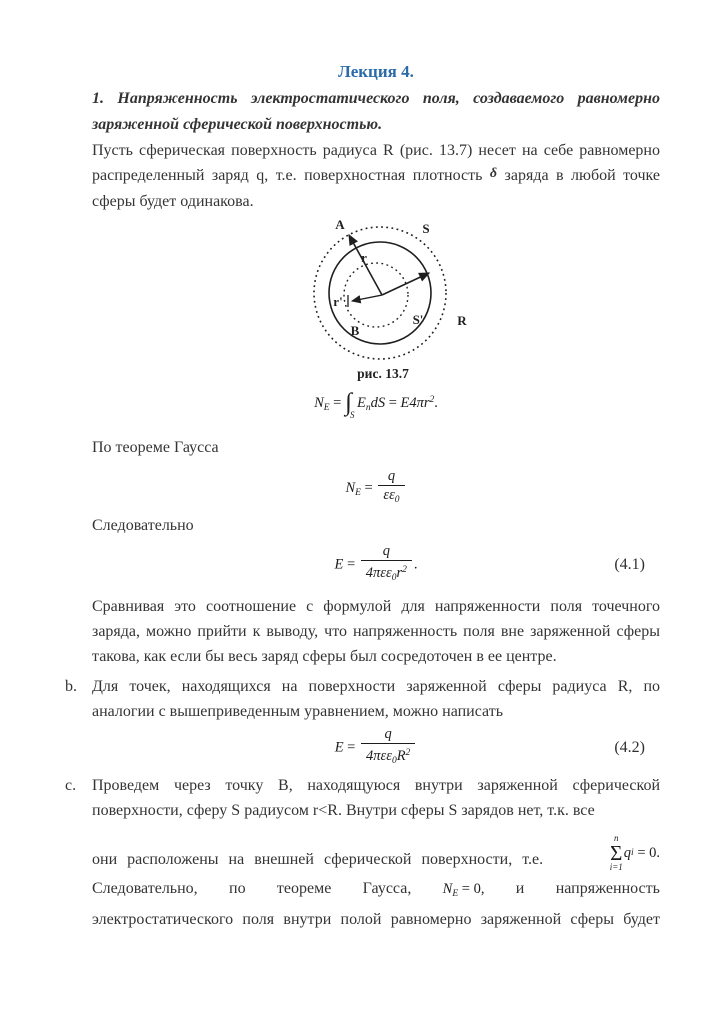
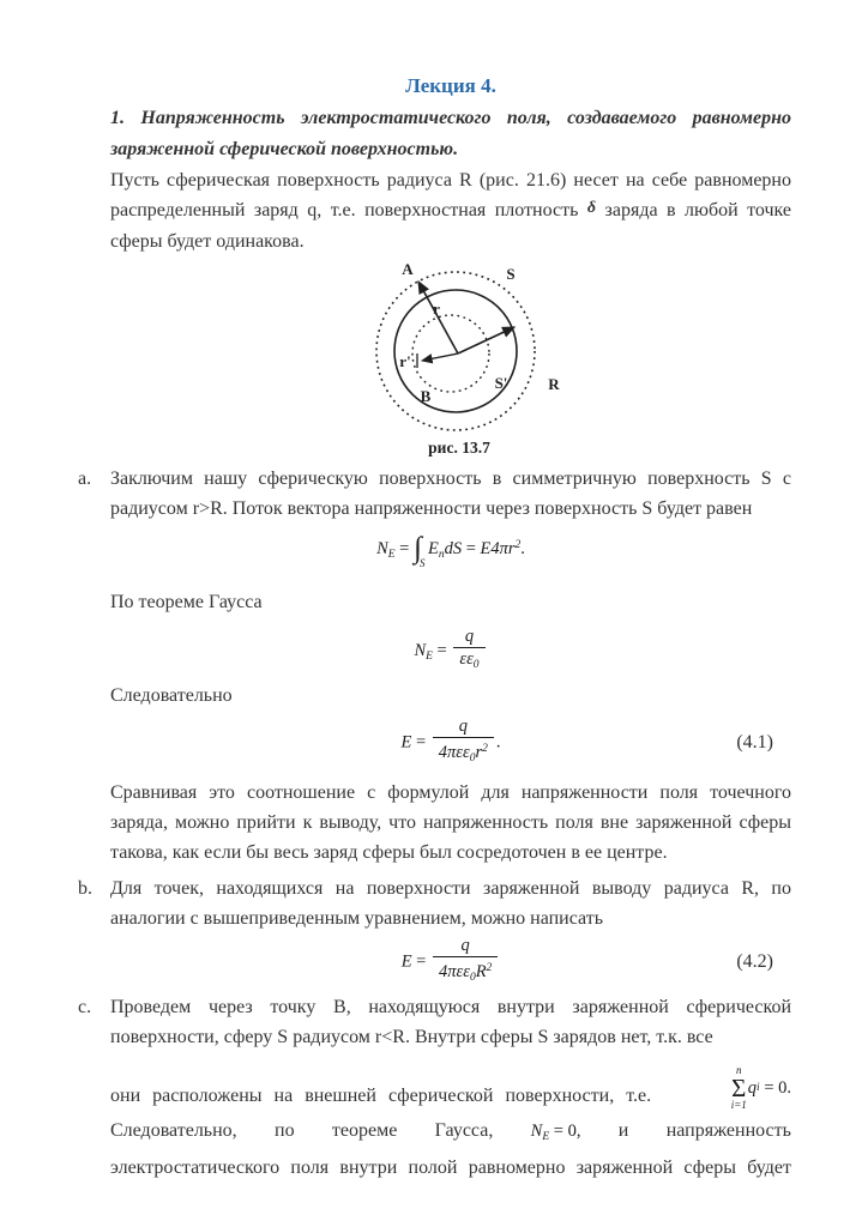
  Лекция 4.
  1. Напряженность электростатического поля, создаваемого равномерно заряженной сферической поверхностью.
- Пусть сферическая поверхность радиуса R (рис. 13.7) несет на себе равномерно распределенный заряд q, т.е. поверхностная плотность δ заряда в любой точке сферы будет одинакова.
+ Пусть сферическая поверхность радиуса R (рис. 21.6) несет на себе равномерно распределенный заряд q, т.е. поверхностная плотность δ заряда в любой точке сферы будет одинакова.
  A
  S
  r
  r'
  S'
  B
  R
  рис. 13.7
+ a.
+ Заключим нашу сферическую поверхность в симметричную поверхность S с радиусом r>R. Поток вектора напряженности через поверхность S будет равен
  NE = ∫
  S
  EndS = E4πr2.
  По теореме Гаусса
  NE =
  q
  εε0
  Следовательно
  E =
  q
  4πεε0r2
  .
  (4.1)
  Сравнивая это соотношение с формулой для напряженности поля точечного заряда, можно прийти к выводу, что напряженность поля вне заряженной сферы такова, как если бы весь заряд сферы был сосредоточен в ее центре.
  b.
- Для точек, находящихся на поверхности заряженной сферы радиуса R, по аналогии с вышеприведенным уравнением, можно написать
+ Для точек, находящихся на поверхности заряженной выводу радиуса R, по аналогии с вышеприведенным уравнением, можно написать
  E =
  q
  4πεε0R2
  (4.2)
  c.
  Проведем через точку В, находящуюся внутри заряженной сферической поверхности, сферу S радиусом r<R. Внутри сферы S зарядов нет, т.к. все
  они расположены на внешней сферической поверхности, т.е.
  n
  Σ
  i=1
  q
  i
  = 0.
  Следовательно,
  по
  теореме
  Гаусса,
  NE = 0,
  и
  напряженность
  электростатического поля внутри полой равномерно заряженной сферы будет
